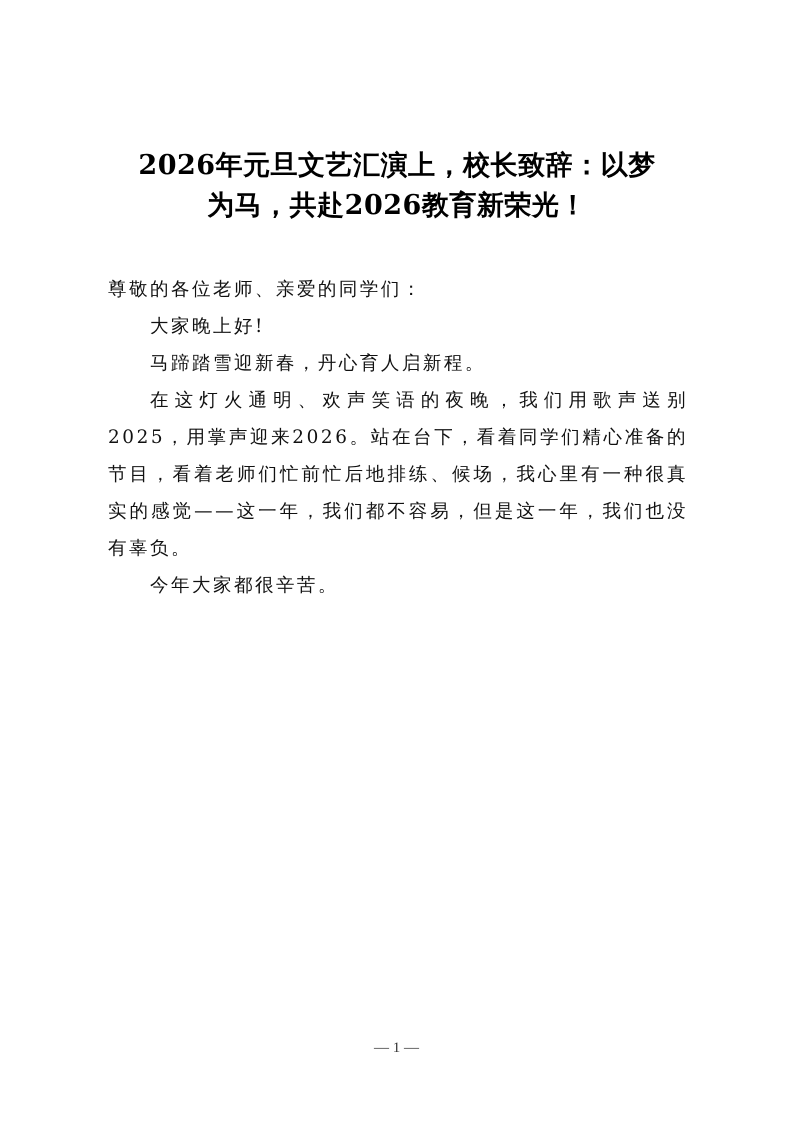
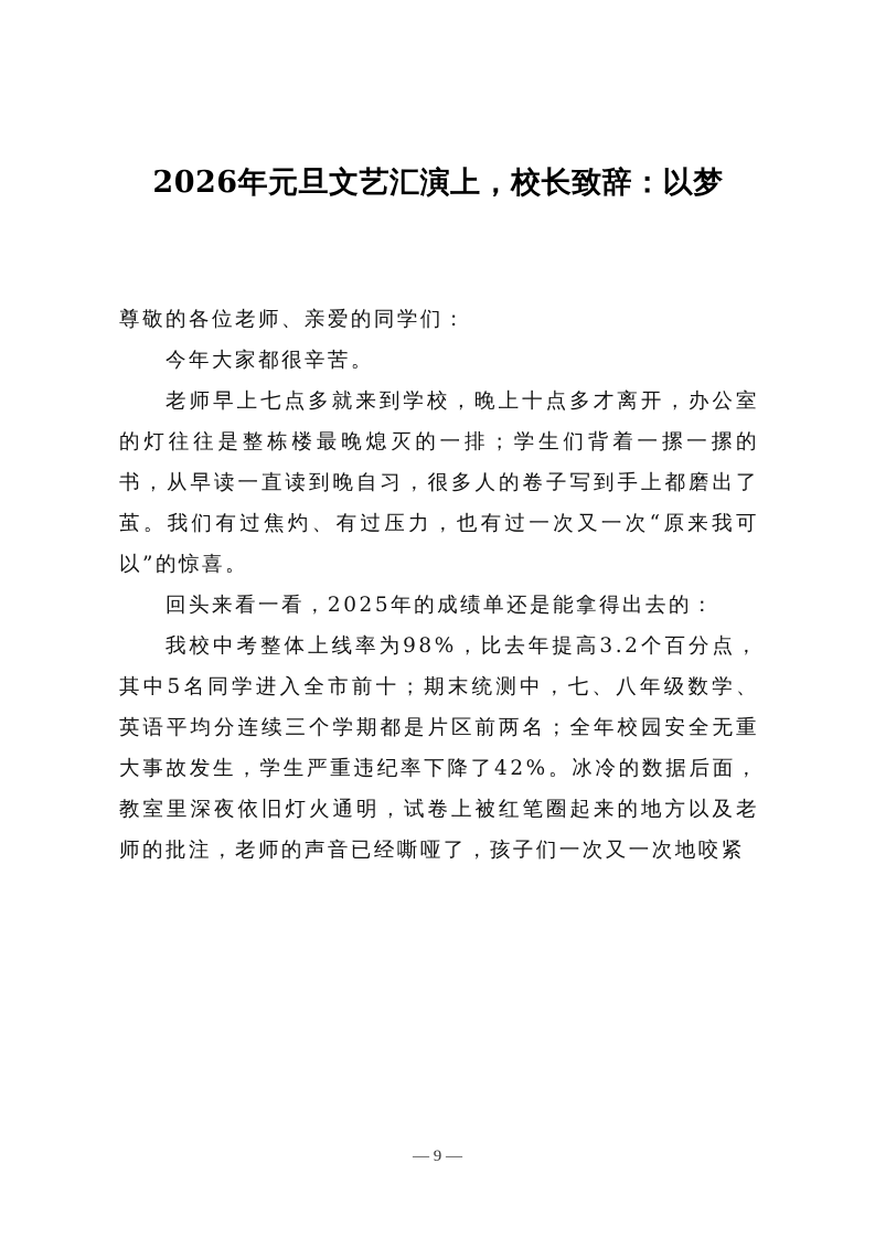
  2026年元旦文艺汇演上，校长致辞：以梦
- 为马，共赴2026教育新荣光！
  尊敬的各位老师、亲爱的同学们：
- 大家晚上好!
- 马蹄踏雪迎新春，丹心育人启新程。
- 在这灯火通明、欢声笑语的夜晚，我们用歌声送别2025，用掌声迎来2026。站在台下，看着同学们精心准备的节目，看着老师们忙前忙后地排练、候场，我心里有一种很真实的感觉——这一年，我们都不容易，但是这一年，我们也没有辜负。
  今年大家都很辛苦。
+ 老师早上七点多就来到学校，晚上十点多才离开，办公室的灯往往是整栋楼最晚熄灭的一排；学生们背着一摞一摞的书，从早读一直读到晚自习，很多人的卷子写到手上都磨出了茧。我们有过焦灼、有过压力，也有过一次又一次“原来我可以”的惊喜。
+ 回头来看一看，2025年的成绩单还是能拿得出去的：
+ 我校中考整体上线率为98%，比去年提高3.2个百分点，其中5名同学进入全市前十；期末统测中，七、八年级数学、英语平均分连续三个学期都是片区前两名；全年校园安全无重大事故发生，学生严重违纪率下降了42%。冰冷的数据后面，教室里深夜依旧灯火通明，试卷上被红笔圈起来的地方以及老师的批注，老师的声音已经嘶哑了，孩子们一次又一次地咬紧
- — 1 —
+ — 9 —
